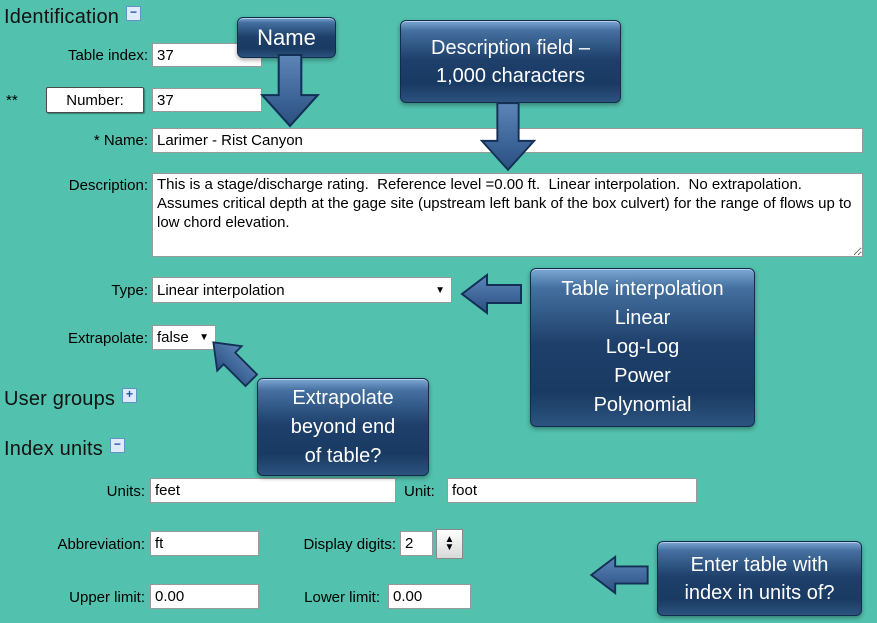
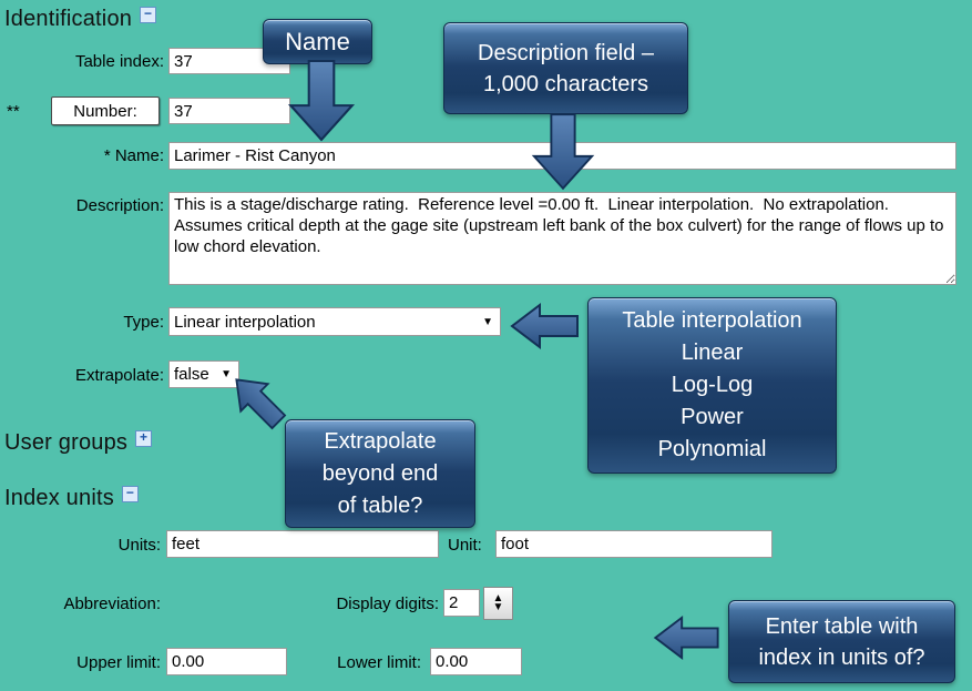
  Identification −
  Table index:
  37
  **
  Number:
  37
  * Name:
  Larimer - Rist Canyon
  Description:
  Type:
  Linear interpolation
  ▼
  Extrapolate:
  false
  ▼
  User groups +
  Index units −
  Units:
  feet
  Unit:
  foot
  Abbreviation:
- ft
  Display digits:
  2
  ▲
  ▼
  Upper limit:
  0.00
  Lower limit:
  0.00
  Name
  Description field –
  1,000 characters
  Table interpolation
  Linear
  Log-Log
  Power
  Polynomial
  Extrapolate
  beyond end
  of table?
  Enter table with
  index in units of?
